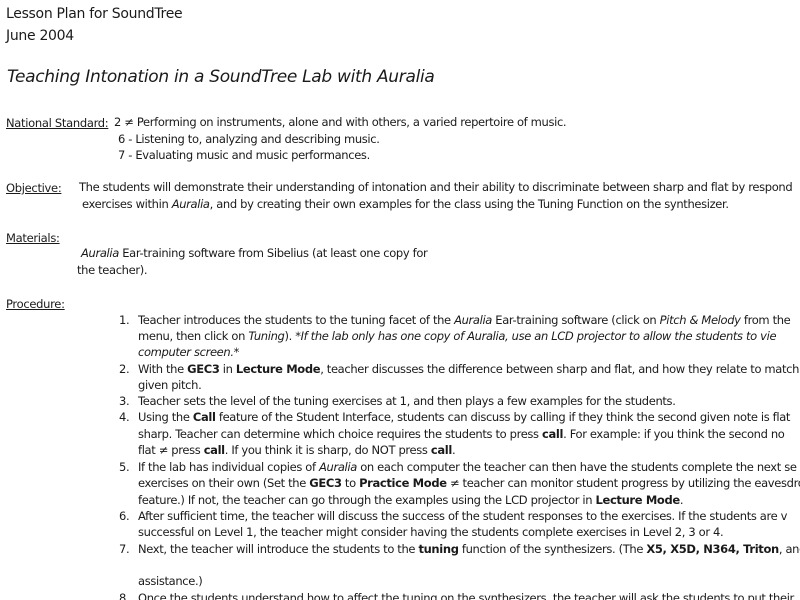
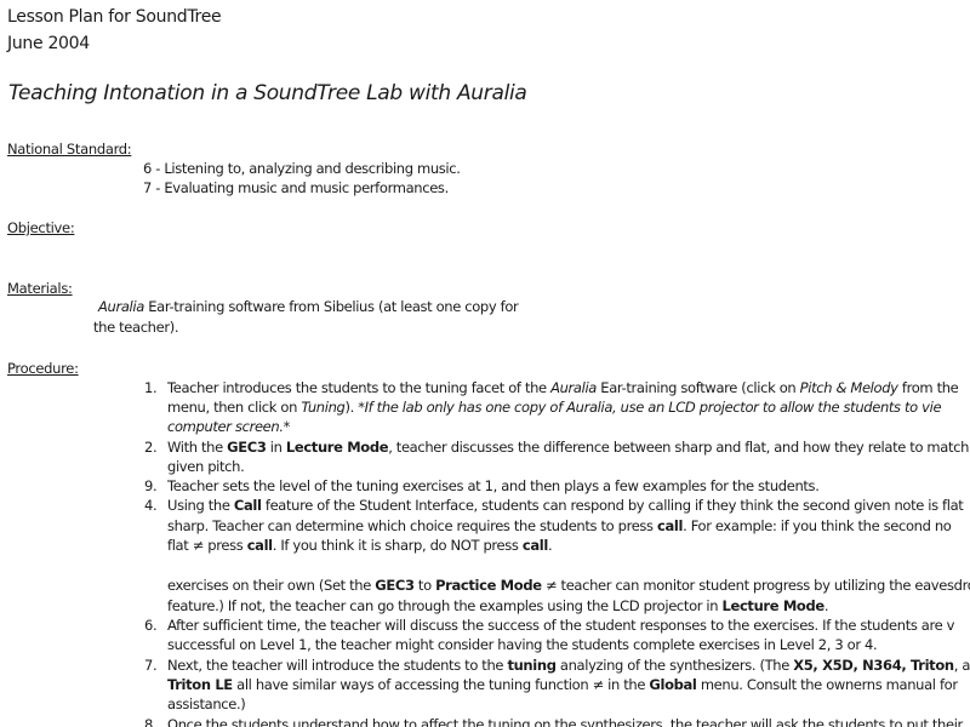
  Lesson Plan for SoundTree
  June 2004
  Teaching Intonation in a SoundTree Lab with Auralia
  National Standard:
- 2 ≠ Performing on instruments, alone and with others, a varied repertoire of music.
  6 - Listening to, analyzing and describing music.
  7 - Evaluating music and music performances.
  Objective:
- The students will demonstrate their understanding of intonation and their ability to discriminate between sharp and flat by respond
- exercises within Auralia, and by creating their own examples for the class using the Tuning Function on the synthesizer.
  Materials:
  Auralia Ear-training software from Sibelius (at least one copy for
  the teacher).
  Procedure:
  1. Teacher introduces the students to the tuning facet of the Auralia Ear-training software (click on Pitch & Melody from the
  menu, then click on Tuning). *If the lab only has one copy of Auralia, use an LCD projector to allow the students to vie
  computer screen.*
  2. With the GEC3 in Lecture Mode, teacher discusses the difference between sharp and flat, and how they relate to match
  given pitch.
- 3. Teacher sets the level of the tuning exercises at 1, and then plays a few examples for the students.
+ 9. Teacher sets the level of the tuning exercises at 1, and then plays a few examples for the students.
- 4. Using the Call feature of the Student Interface, students can discuss by calling if they think the second given note is flat
+ 4. Using the Call feature of the Student Interface, students can respond by calling if they think the second given note is flat
  sharp. Teacher can determine which choice requires the students to press call. For example: if you think the second no
  flat ≠ press call. If you think it is sharp, do NOT press call.
- 5. If the lab has individual copies of Auralia on each computer the teacher can then have the students complete the next se
  exercises on their own (Set the GEC3 to Practice Mode ≠ teacher can monitor student progress by utilizing the eavesdr
  feature.) If not, the teacher can go through the examples using the LCD projector in Lecture Mode.
  6. After sufficient time, the teacher will discuss the success of the student responses to the exercises. If the students are v
  successful on Level 1, the teacher might consider having the students complete exercises in Level 2, 3 or 4.
- 7. Next, the teacher will introduce the students to the tuning function of the synthesizers. (The X5, X5D, N364, Triton, an
+ 7. Next, the teacher will introduce the students to the tuning analyzing of the synthesizers. (The X5, X5D, N364, Triton, a
+ Triton LE all have similar ways of accessing the tuning function ≠ in the Global menu. Consult the ownerns manual for
  assistance.)
  8. Once the students understand how to affect the tuning on the synthesizers, the teacher will ask the students to put their
